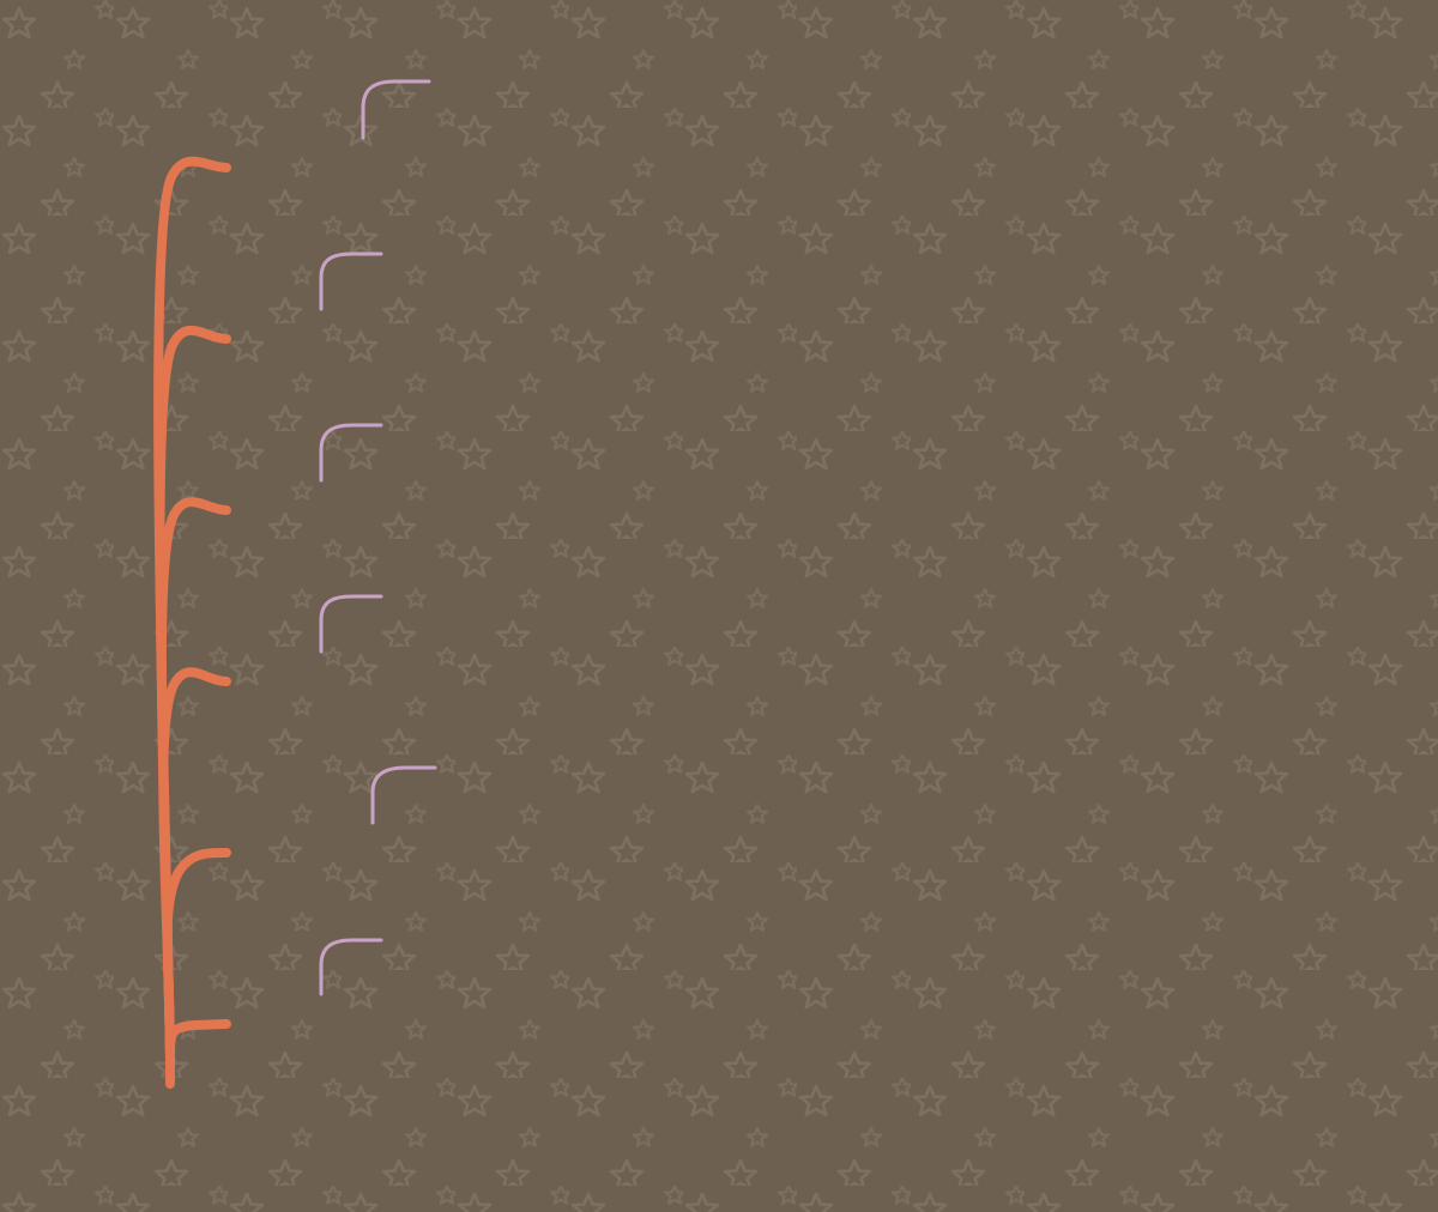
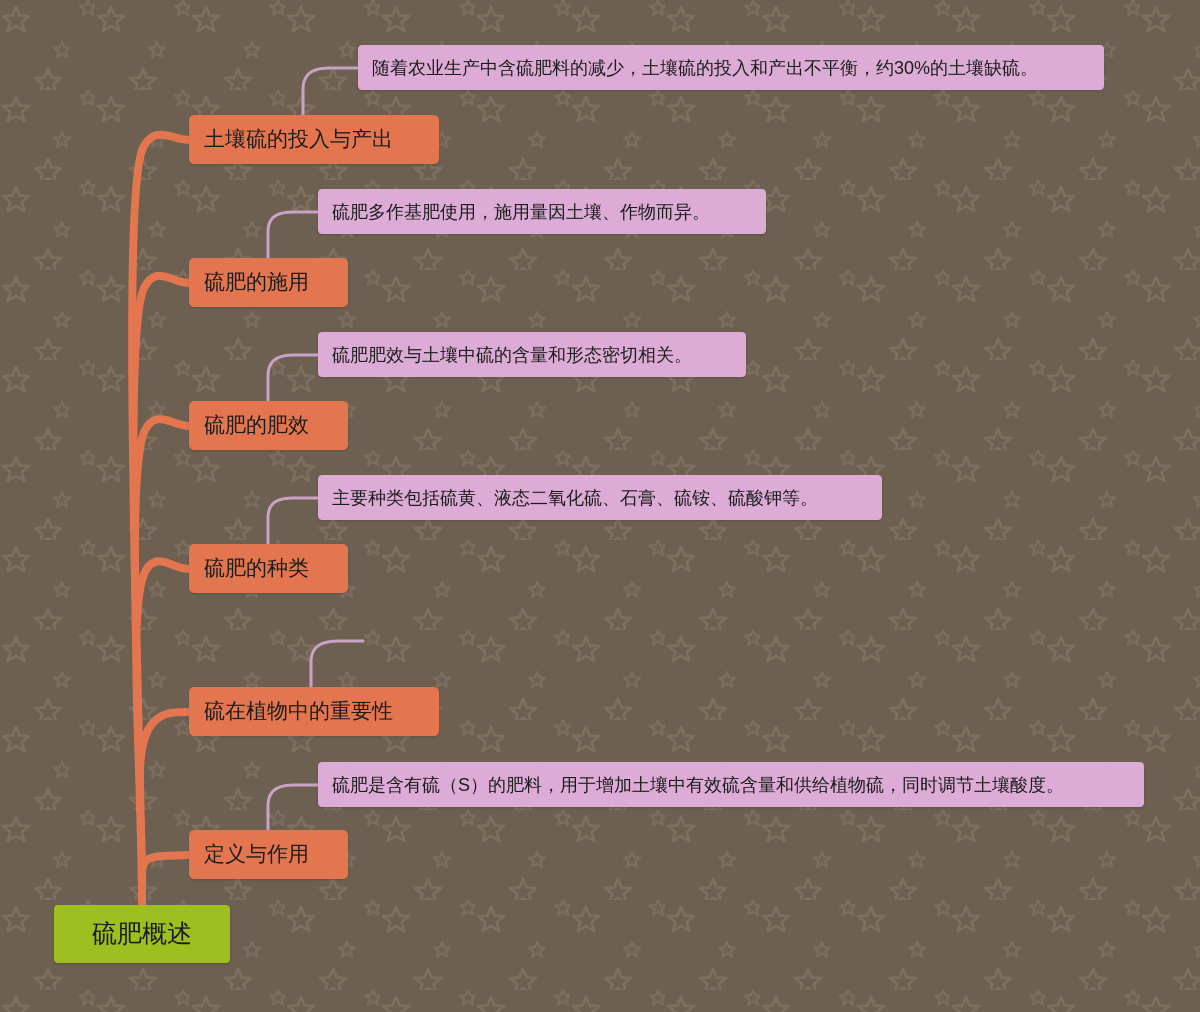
+ 硫肥概述
+ 土壤硫的投入与产出
+ 随着农业生产中含硫肥料的减少，土壤硫的投入和产出不平衡，约30%的土壤缺硫。
+ 硫肥的施用
+ 硫肥多作基肥使用，施用量因土壤、作物而异。
+ 硫肥的肥效
+ 硫肥肥效与土壤中硫的含量和形态密切相关。
+ 硫肥的种类
+ 主要种类包括硫黄、液态二氧化硫、石膏、硫铵、硫酸钾等。
+ 硫在植物中的重要性
+ 定义与作用
+ 硫肥是含有硫（S）的肥料，用于增加土壤中有效硫含量和供给植物硫，同时调节土壤酸度。
